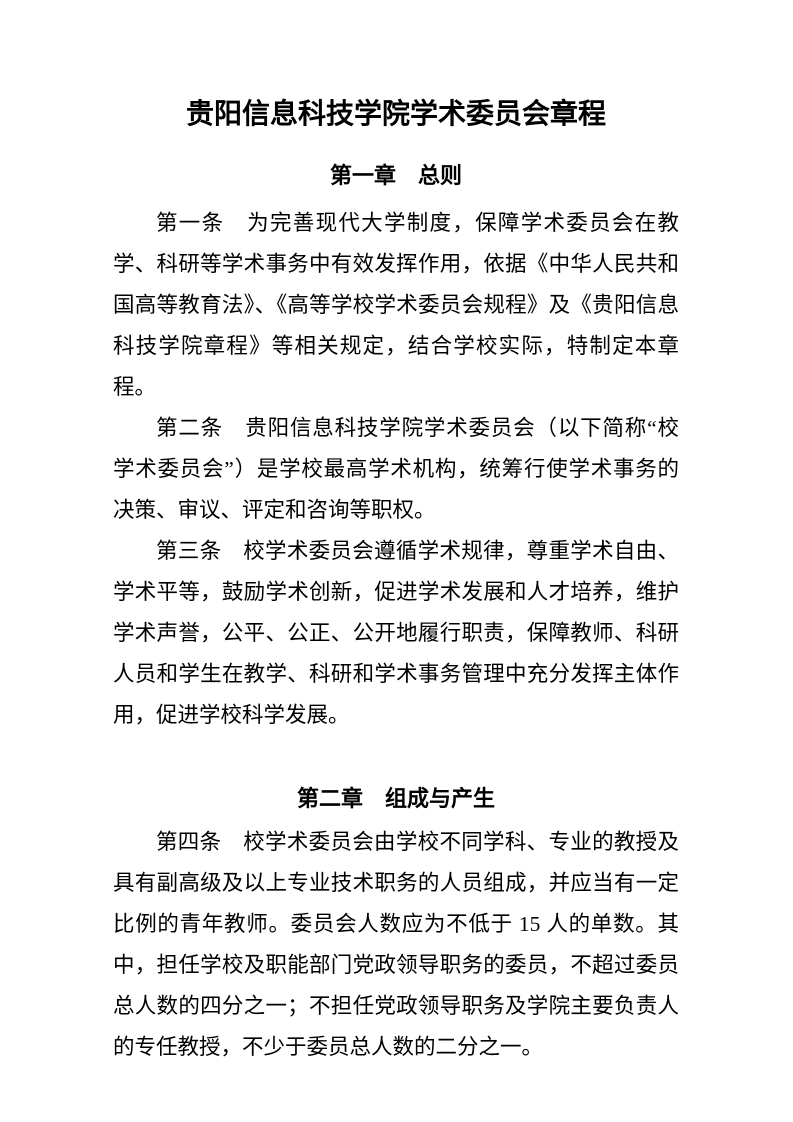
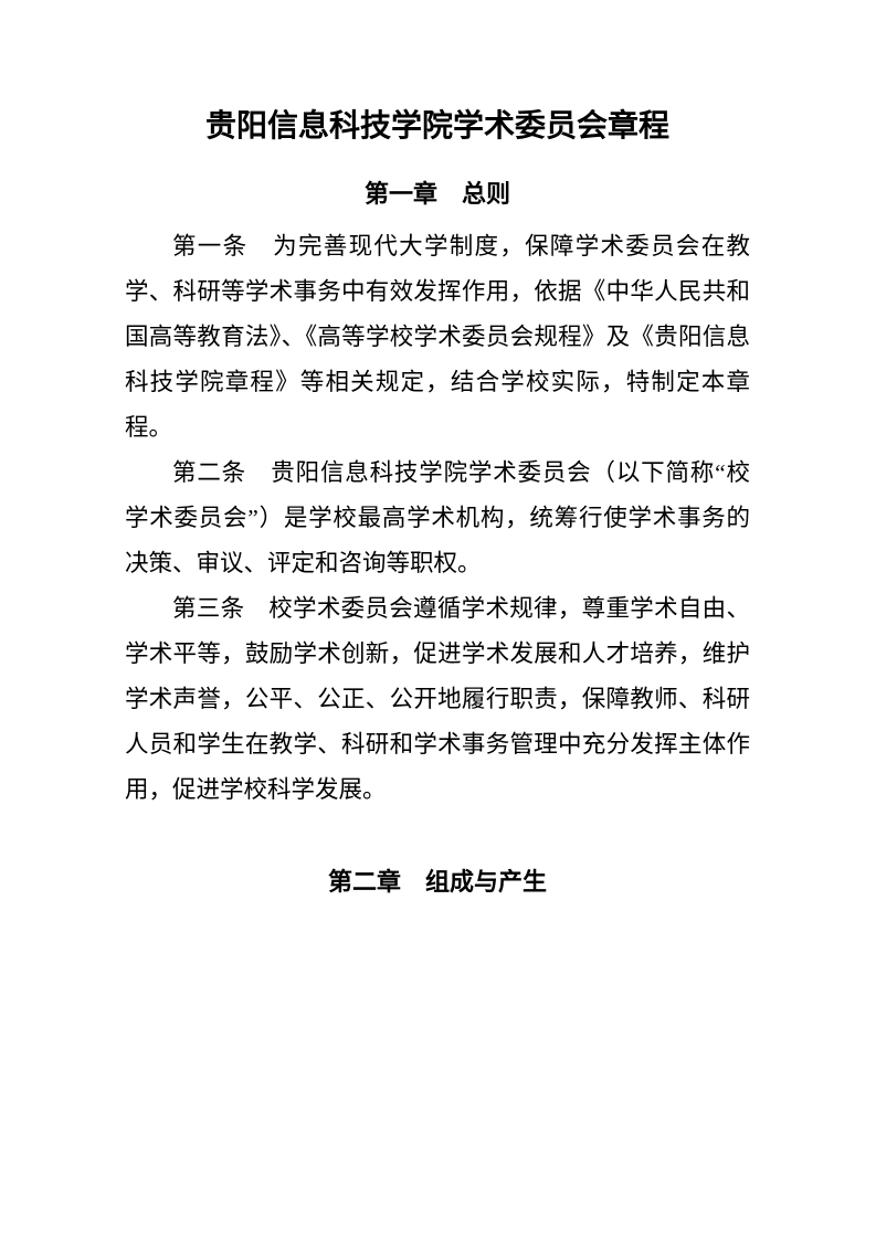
  贵阳信息科技学院学术委员会章程
  第一章 总则
  第一条 为完善现代大学制度，保障学术委员会在教学、科研等学术事务中有效发挥作用，依据《中华人民共和国高等教育法》、《高等学校学术委员会规程》及《贵阳信息科技学院章程》等相关规定，结合学校实际，特制定本章程。
  第二条 贵阳信息科技学院学术委员会（以下简称“校学术委员会”）是学校最高学术机构，统筹行使学术事务的决策、审议、评定和咨询等职权。
  第三条 校学术委员会遵循学术规律，尊重学术自由、学术平等，鼓励学术创新，促进学术发展和人才培养，维护学术声誉，公平、公正、公开地履行职责，保障教师、科研人员和学生在教学、科研和学术事务管理中充分发挥主体作用，促进学校科学发展。
  第二章 组成与产生
- 第四条 校学术委员会由学校不同学科、专业的教授及具有副高级及以上专业技术职务的人员组成，并应当有一定比例的青年教师。委员会人数应为不低于 15 人的单数。其中，担任学校及职能部门党政领导职务的委员，不超过委员总人数的四分之一；不担任党政领导职务及学院主要负责人的专任教授，不少于委员总人数的二分之一。
